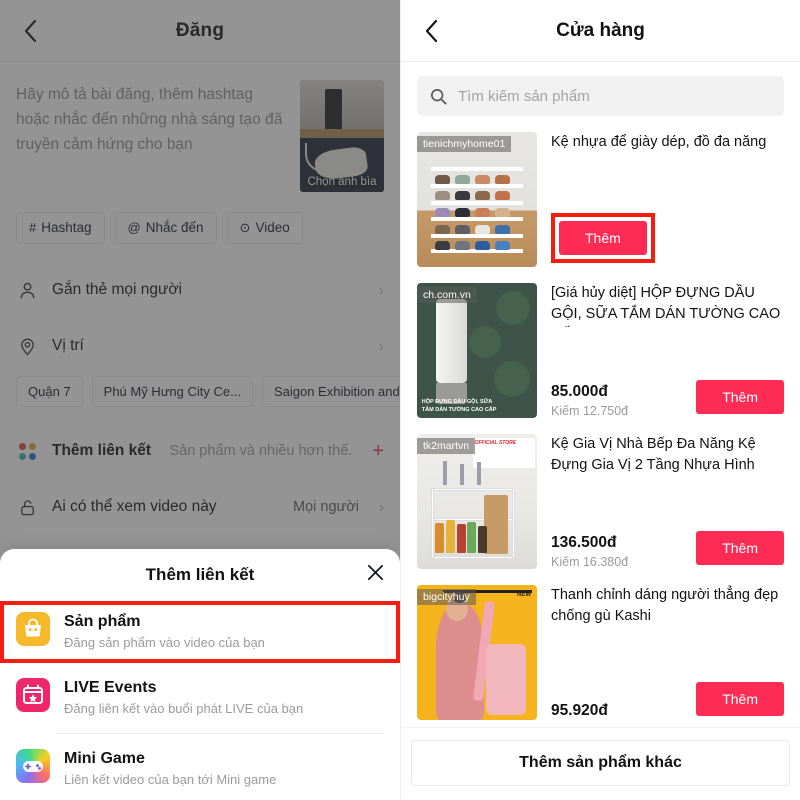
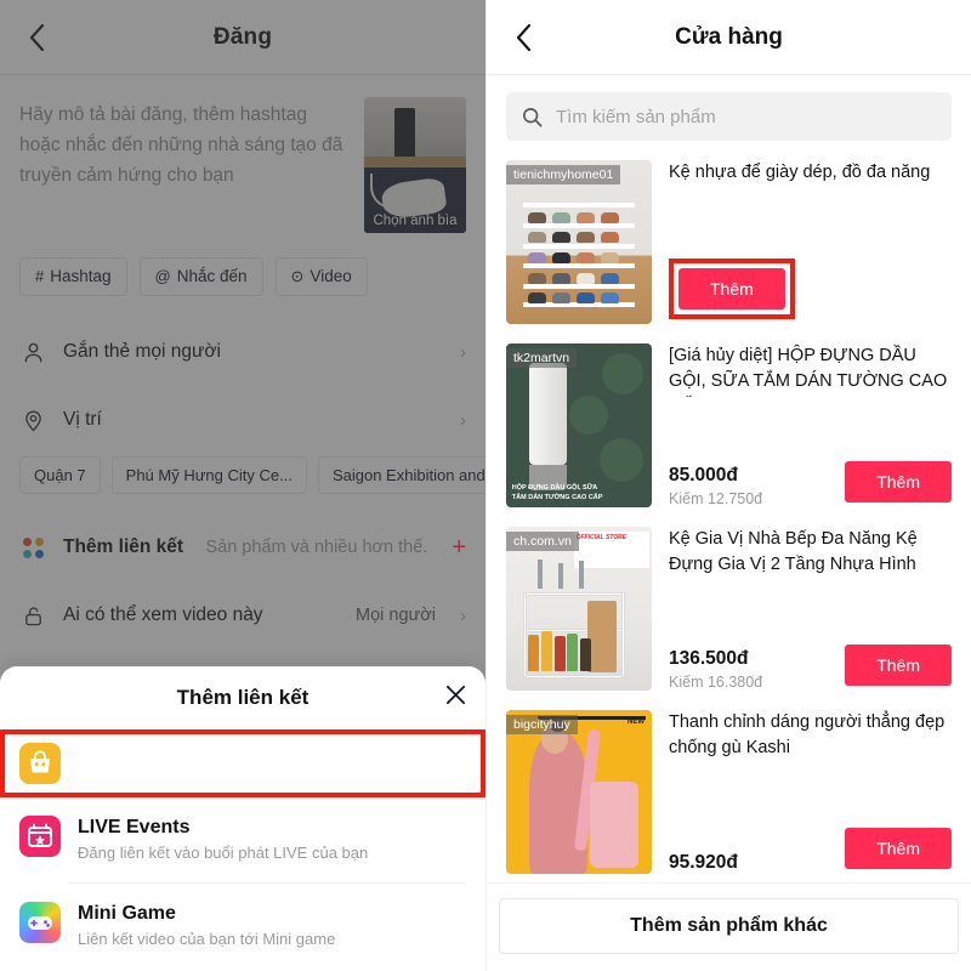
  Đăng
  Hãy mô tả bài đăng, thêm hashtag hoặc nhắc đến những nhà sáng tạo đã truyền cảm hứng cho bạn
  Chọn ảnh bìa
  # Hashtag
  @ Nhắc đến
  ⊙ Video
  Gắn thẻ mọi người
  ›
  Vị trí
  ›
  Quận 7
  Phú Mỹ Hưng City Ce...
  Saigon Exhibition and
  Thêm liên kết
  Sản phẩm và nhiều hơn thế.
  +
  Ai có thể xem video này
  Mọi người
  ›
  Thêm liên kết
- Sản phẩm
- Đăng sản phẩm vào video của bạn
  LIVE Events
  Đăng liên kết vào buổi phát LIVE của bạn
  Mini Game
  Liên kết video của bạn tới Mini game
  Cửa hàng
  Tìm kiếm sản phẩm
  tienichmyhome01
  Kệ nhựa để giày dép, đồ đa năng
  Thêm
- ch.com.vn
+ tk2martvn
  [Giá hủy diệt] HỘP ĐỰNG DẦU GỘI, SỮA TẮM DÁN TƯỜNG CAO
  85.000đ
  Kiếm 12.750đ
  Thêm
- tk2martvn
+ ch.com.vn
  Kệ Gia Vị Nhà Bếp Đa Năng Kệ Đựng Gia Vị 2 Tầng Nhựa Hình
  136.500đ
  Kiếm 16.380đ
  Thêm
  bigcityhuy
  Thanh chỉnh dáng người thẳng đẹp chống gù Kashi
  95.920đ
  Thêm
  Thêm sản phẩm khác
